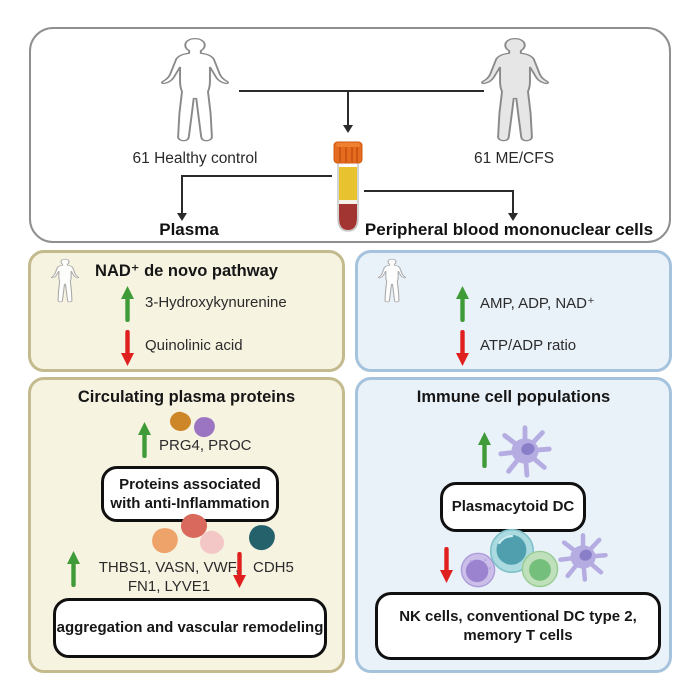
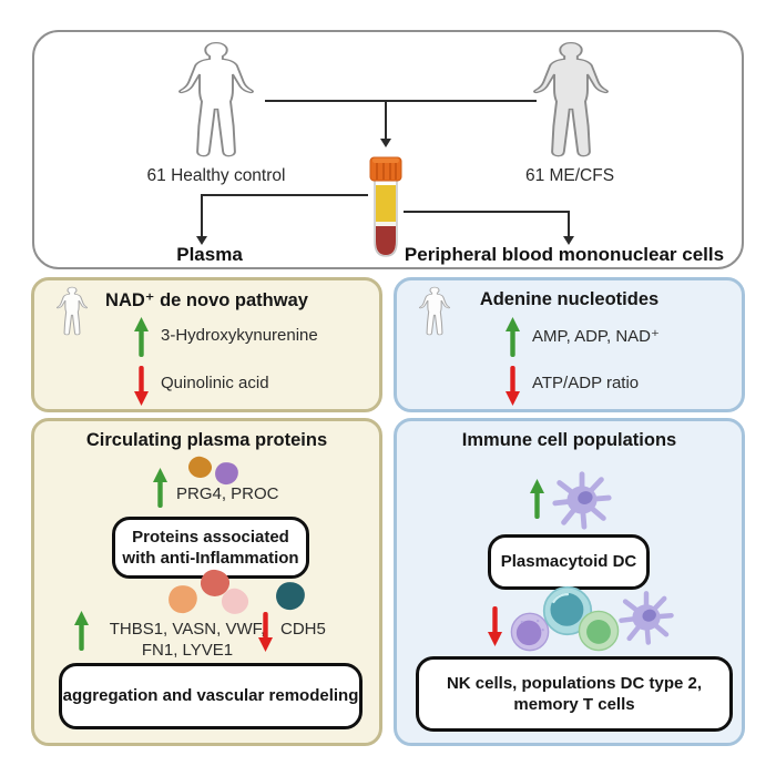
  61 Healthy control
  61 ME/CFS
  Plasma
  Peripheral blood mononuclear cells
  NAD⁺ de novo pathway
  3-Hydroxykynurenine
  Quinolinic acid
+ Adenine nucleotides
  AMP, ADP, NAD⁺
  ATP/ADP ratio
  Circulating plasma proteins
  PRG4, PROC
  Proteins associated
  with anti-Inflammation
  THBS1, VASN, VWF,
  FN1, LYVE1
  CDH5
  aggregation and vascular remodeling
  Immune cell populations
  Plasmacytoid DC
- NK cells, conventional DC type 2,
+ NK cells, populations DC type 2,
  memory T cells
